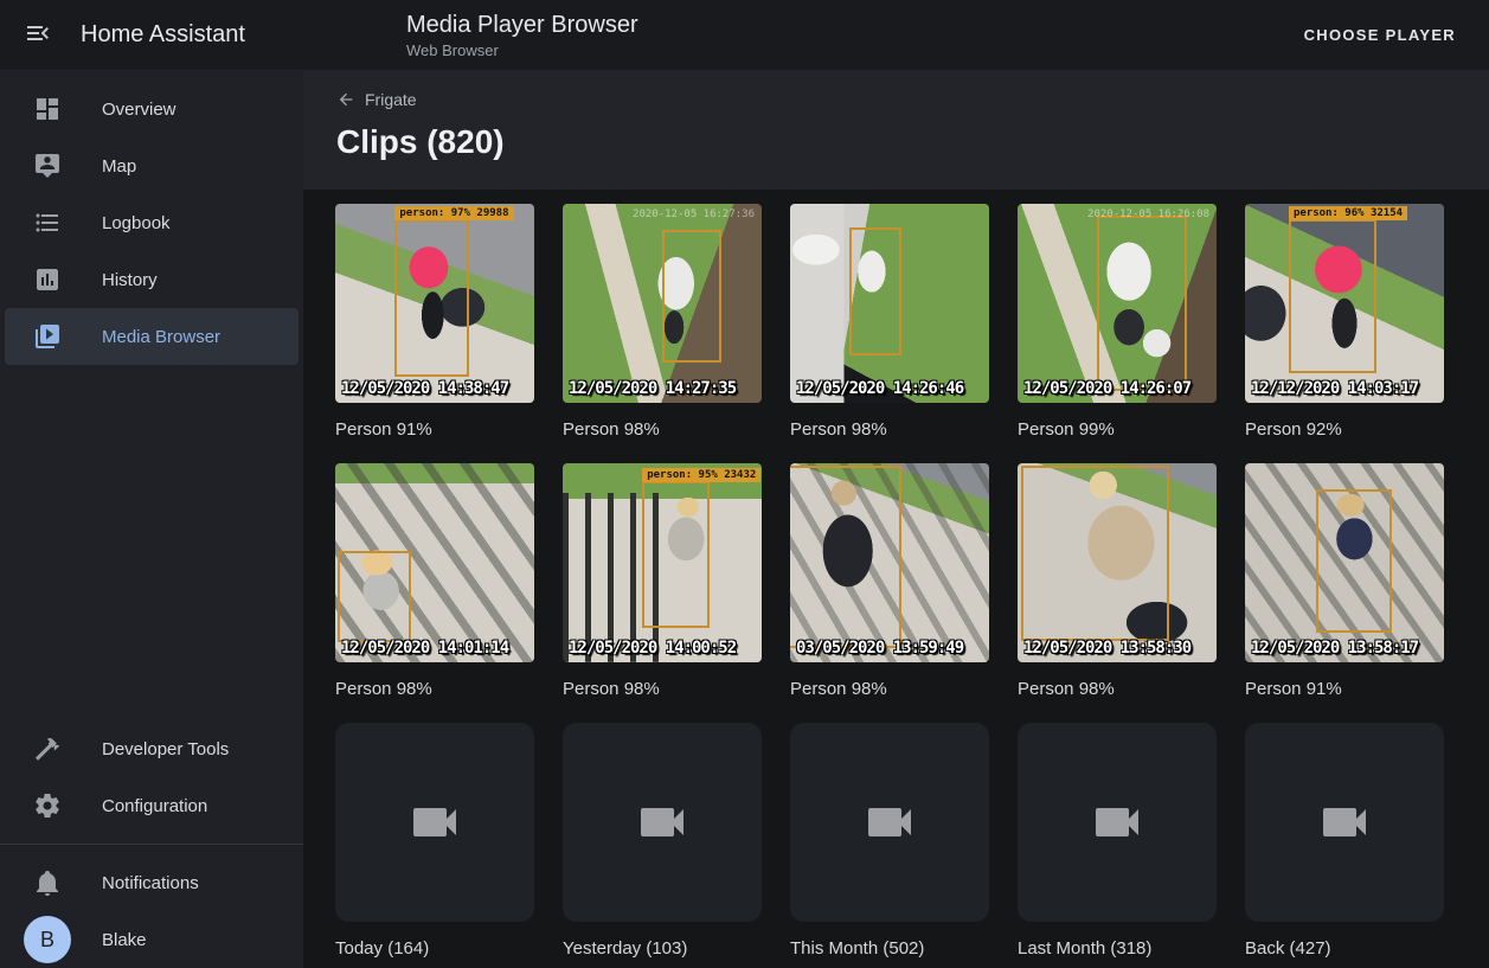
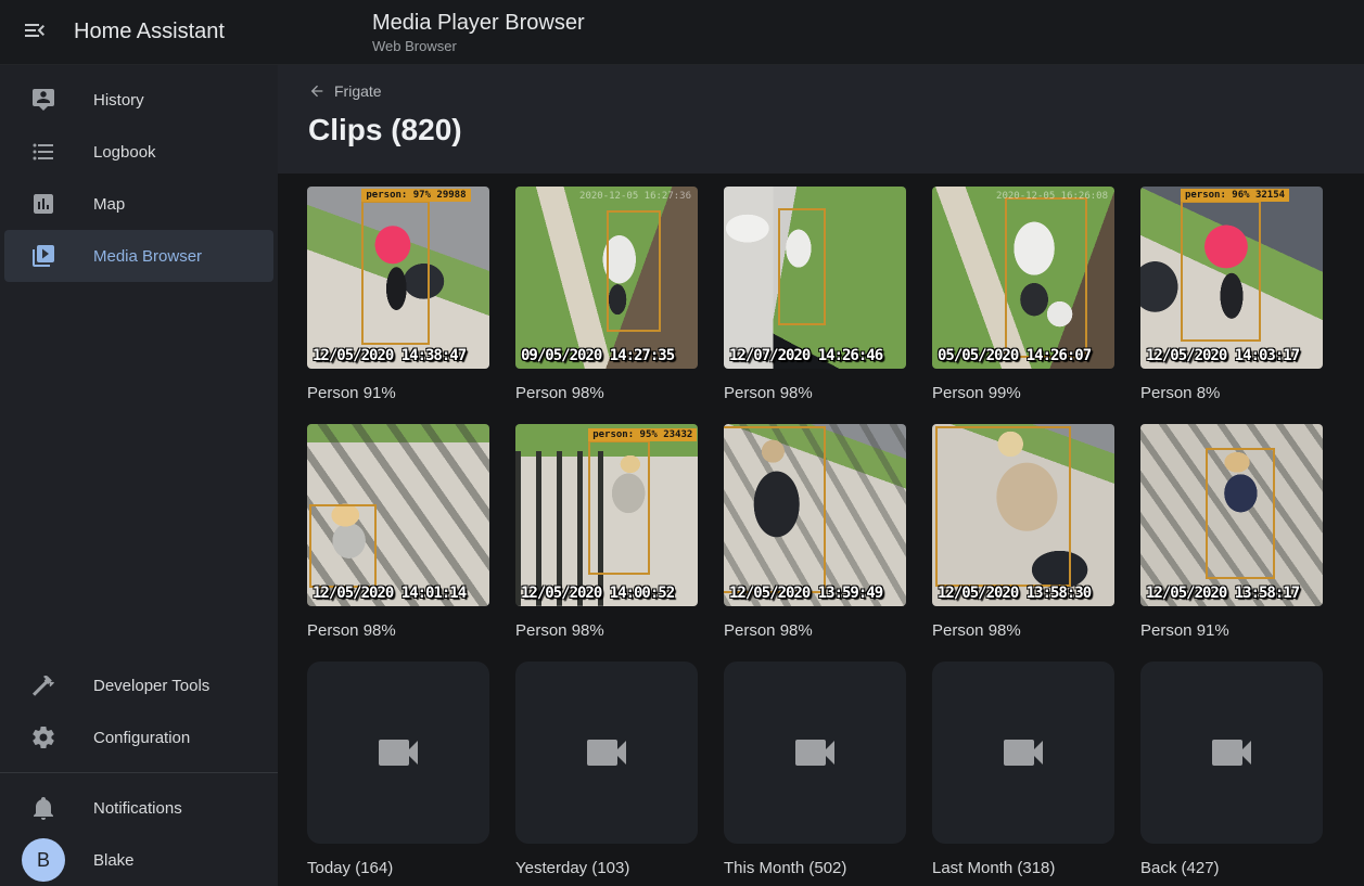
  Home Assistant
  Media Player Browser
  Web Browser
- CHOOSE PLAYER
- Overview
- Map
+ History
  Logbook
- History
+ Map
  Media Browser
  Developer Tools
  Configuration
  Notifications
  B
  Blake
  Frigate
  Clips (820)
  person: 97% 29988
  12/05/2020 14:38:47
  Person 91%
  2020-12-05 16:27:36
- 12/05/2020 14:27:35
+ 09/05/2020 14:27:35
  Person 98%
- 12/05/2020 14:26:46
+ 12/07/2020 14:26:46
  Person 98%
  2020-12-05 16:26:08
- 12/05/2020 14:26:07
+ 05/05/2020 14:26:07
  Person 99%
  person: 96% 32154
- 12/12/2020 14:03:17
+ 12/05/2020 14:03:17
- Person 92%
+ Person 8%
  12/05/2020 14:01:14
  Person 98%
  person: 95% 23432
  12/05/2020 14:00:52
  Person 98%
- 03/05/2020 13:59:49
+ 12/05/2020 13:59:49
  Person 98%
  12/05/2020 13:58:30
  Person 98%
  12/05/2020 13:58:17
  Person 91%
  Today (164)
  Yesterday (103)
  This Month (502)
  Last Month (318)
  Back (427)
